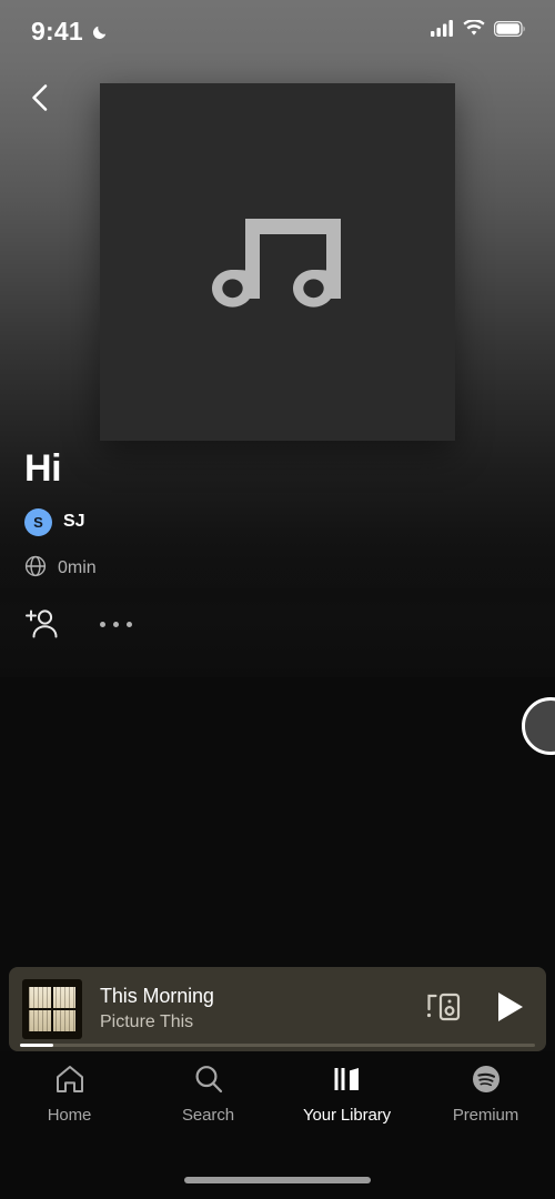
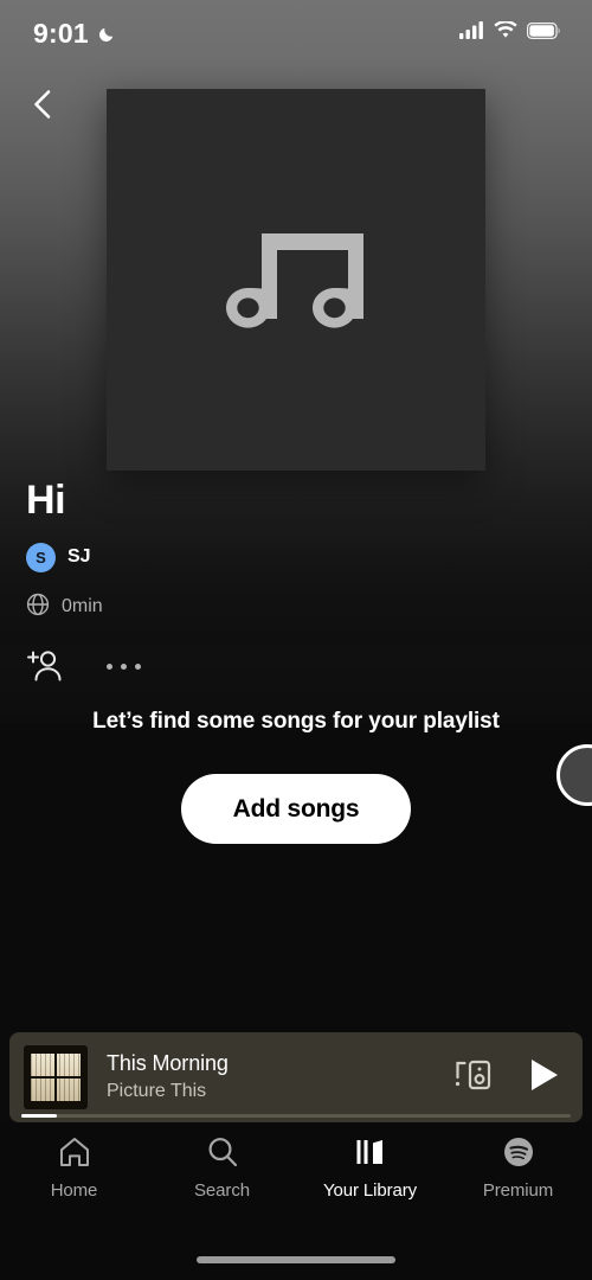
- 9:41
+ 9:01
  Hi
  S
  SJ
  0min
+ Let’s find some songs for your playlist
+ Add songs
  This Morning
  Picture This
  Home
  Search
  Your Library
  Premium
